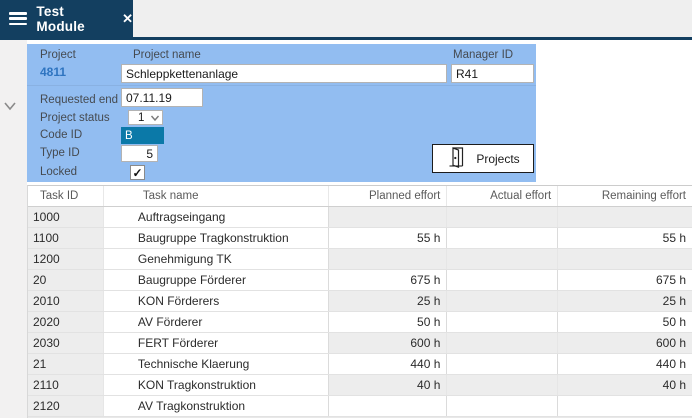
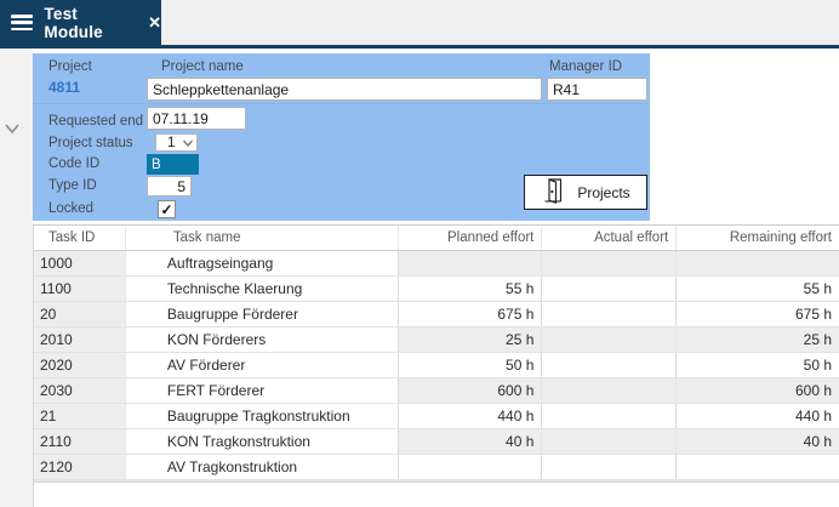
  Test Module
  ✕
  Project
  Project name
  Manager ID
  4811
  Schleppkettenanlage
  R41
  Requested end
  07.11.19
  Project status
  1
  Code ID
  B
  Type ID
  5
  Locked
  ✓
  Projects
  Task ID
  Task name
  Planned effort
  Actual effort
  Remaining effort
  1000
  Auftragseingang
  1100
- Baugruppe Tragkonstruktion
+ Technische Klaerung
  55 h
  55 h
- 1200
- Genehmigung TK
  20
  Baugruppe Förderer
  675 h
  675 h
  2010
  KON Förderers
  25 h
  25 h
  2020
  AV Förderer
  50 h
  50 h
  2030
  FERT Förderer
  600 h
  600 h
  21
- Technische Klaerung
+ Baugruppe Tragkonstruktion
  440 h
  440 h
  2110
  KON Tragkonstruktion
  40 h
  40 h
  2120
  AV Tragkonstruktion
